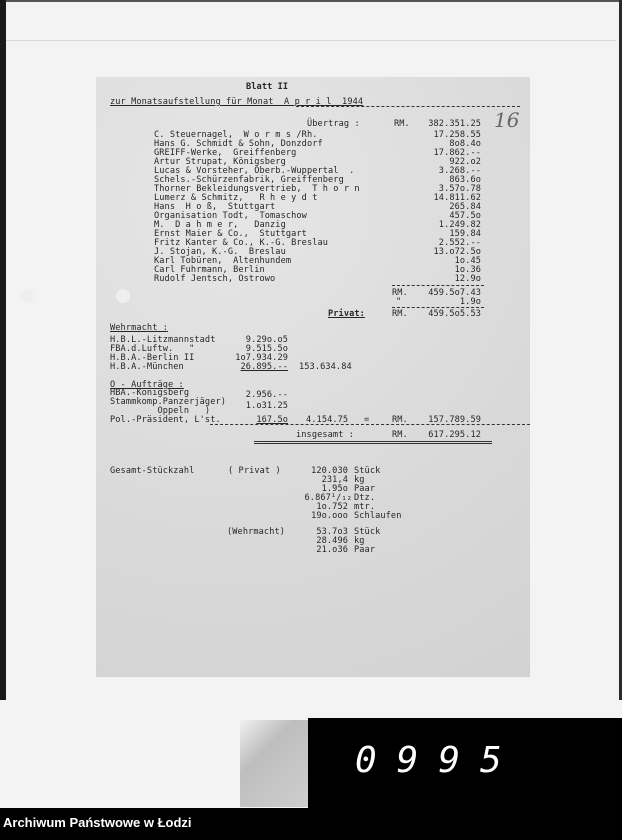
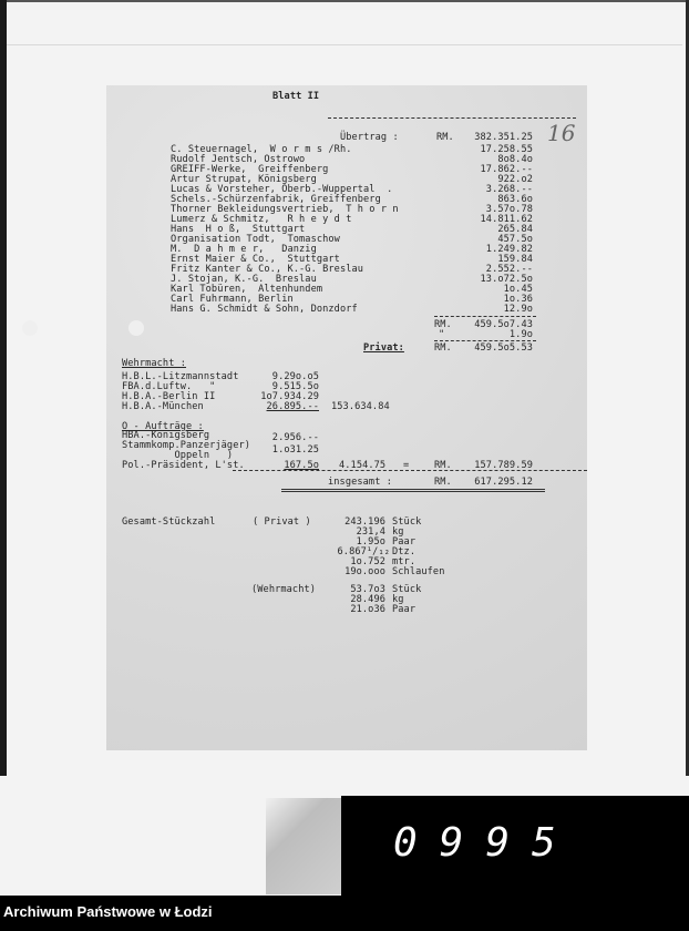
  Blatt II
- zur Monatsaufstellung für Monat A p r i l 1944
  16
  Übertrag :
  RM.
  382.351.25
  C. Steuernagel, W o r m s /Rh.
  17.258.55
- Hans G. Schmidt & Sohn, Donzdorf
+ Rudolf Jentsch, Ostrowo
  8o8.4o
  GREIFF-Werke, Greiffenberg
  17.862.--
  Artur Strupat, Königsberg
  922.o2
  Lucas & Vorsteher, Oberb.-Wuppertal .
  3.268.--
  Schels.-Schürzenfabrik, Greiffenberg
  863.6o
  Thorner Bekleidungsvertrieb, T h o r n
  3.57o.78
  Lumerz & Schmitz, R h e y d t
  14.811.62
  Hans H o ß, Stuttgart
  265.84
  Organisation Todt, Tomaschow
  457.5o
  M. D a h m e r, Danzig
  1.249.82
  Ernst Maier & Co., Stuttgart
  159.84
  Fritz Kanter & Co., K.-G. Breslau
  2.552.--
  J. Stojan, K.-G. Breslau
  13.o72.5o
  Karl Tobüren, Altenhundem
  1o.45
  Carl Fuhrmann, Berlin
  1o.36
- Rudolf Jentsch, Ostrowo
+ Hans G. Schmidt & Sohn, Donzdorf
  12.9o
  RM.
  459.5o7.43
  "
  1.9o
  Privat:
  RM.
  459.5o5.53
  Wehrmacht :
  H.B.L.-Litzmannstadt
  9.29o.o5
  FBA.d.Luftw. "
  9.515.5o
  H.B.A.-Berlin II
  1o7.934.29
  H.B.A.-München
  26.895.--
  153.634.84
  O - Aufträge :
  HBA.-Königsberg
  2.956.--
  Stammkomp.Panzerjäger)
  Oppeln )
  1.o31.25
  Pol.-Präsident, L'st.
  167.5o
  4.154.75
  =
  RM.
  157.789.59
  insgesamt :
  RM.
  617.295.12
  Gesamt-Stückzahl
  ( Privat )
- 120.030
+ 243.196
  Stück
  231,4
  kg
  1.95o
  Paar
  6.867¹/₁₂
  Dtz.
  1o.752
  mtr.
  19o.ooo
  Schlaufen
  (Wehrmacht)
  53.7o3
  Stück
  28.496
  kg
  21.o36
  Paar
  0995
  Archiwum Państwowe w Łodzi
